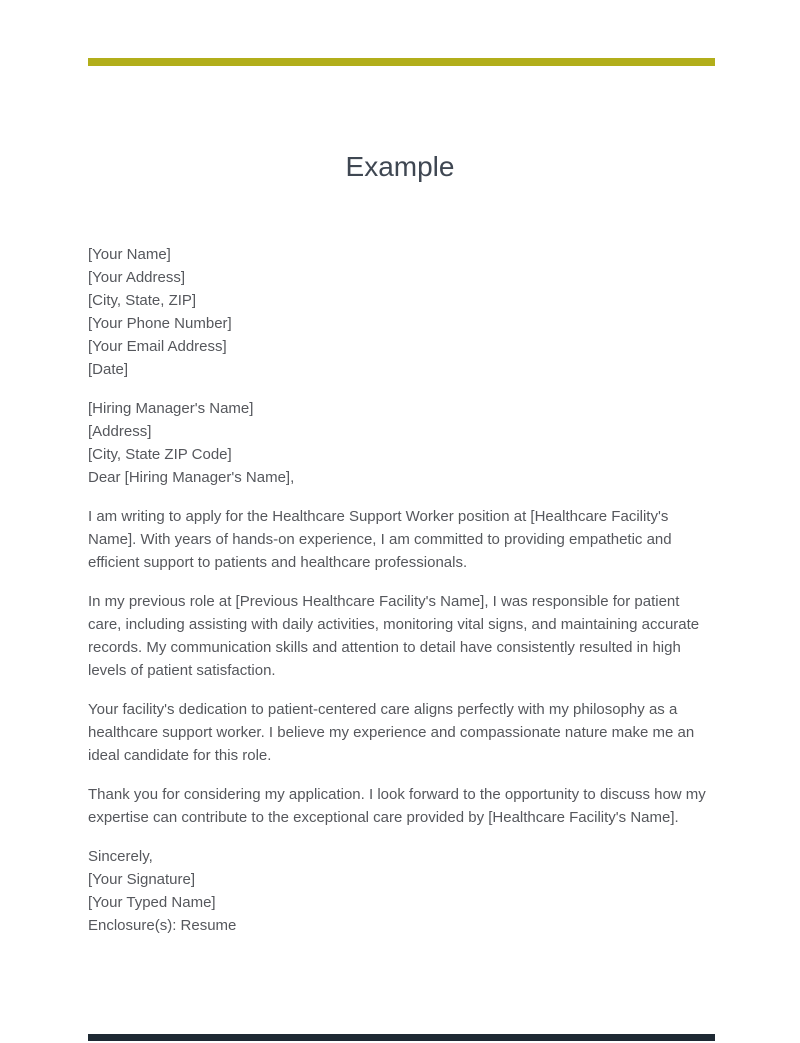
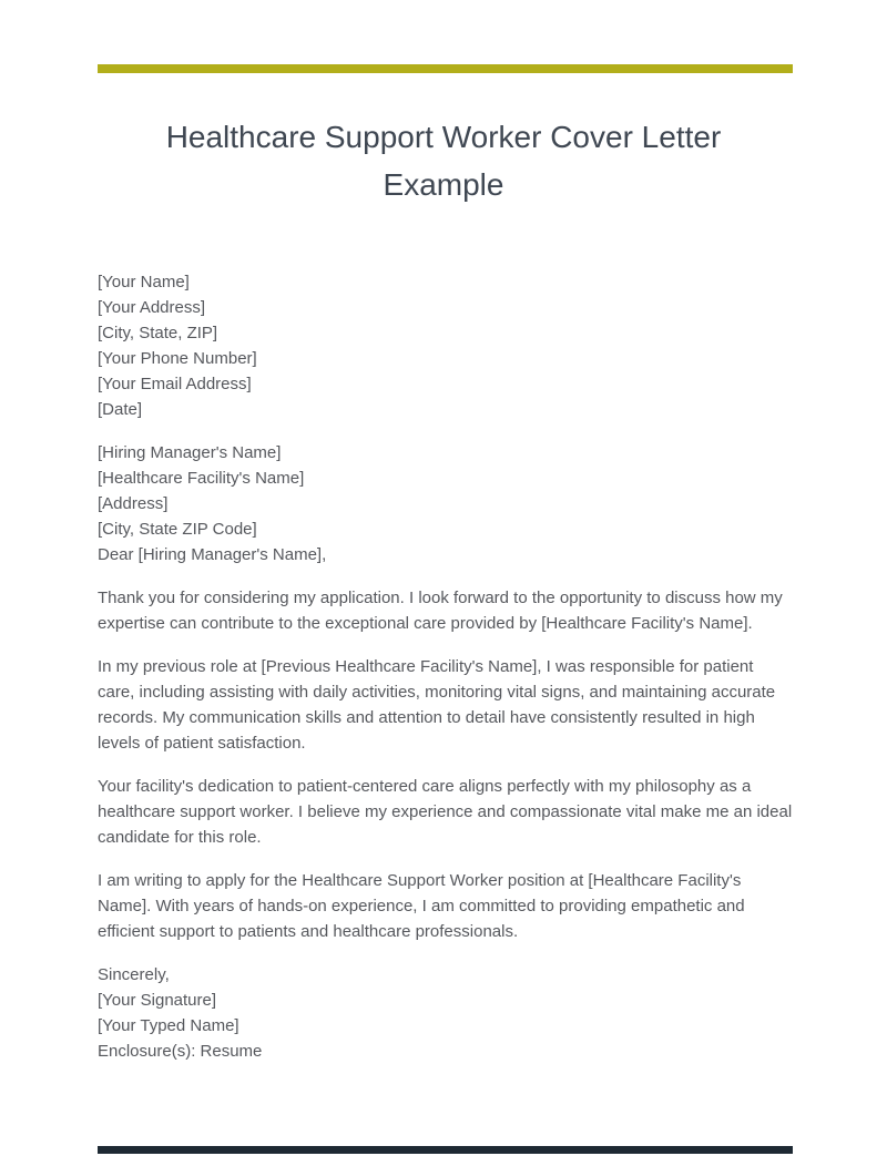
+ Healthcare Support Worker Cover Letter
  Example
  [Your Name]
  [Your Address]
  [City, State, ZIP]
  [Your Phone Number]
  [Your Email Address]
  [Date]
  [Hiring Manager's Name]
+ [Healthcare Facility's Name]
  [Address]
  [City, State ZIP Code]
  Dear [Hiring Manager's Name],
- I am writing to apply for the Healthcare Support Worker position at [Healthcare Facility's Name]. With years of hands-on experience, I am committed to providing empathetic and efficient support to patients and healthcare professionals.
+ Thank you for considering my application. I look forward to the opportunity to discuss how my expertise can contribute to the exceptional care provided by [Healthcare Facility's Name].
  In my previous role at [Previous Healthcare Facility's Name], I was responsible for patient care, including assisting with daily activities, monitoring vital signs, and maintaining accurate records. My communication skills and attention to detail have consistently resulted in high levels of patient satisfaction.
- Your facility's dedication to patient-centered care aligns perfectly with my philosophy as a healthcare support worker. I believe my experience and compassionate nature make me an ideal candidate for this role.
+ Your facility's dedication to patient-centered care aligns perfectly with my philosophy as a healthcare support worker. I believe my experience and compassionate vital make me an ideal candidate for this role.
- Thank you for considering my application. I look forward to the opportunity to discuss how my expertise can contribute to the exceptional care provided by [Healthcare Facility's Name].
+ I am writing to apply for the Healthcare Support Worker position at [Healthcare Facility's Name]. With years of hands-on experience, I am committed to providing empathetic and efficient support to patients and healthcare professionals.
  Sincerely,
  [Your Signature]
  [Your Typed Name]
  Enclosure(s): Resume
